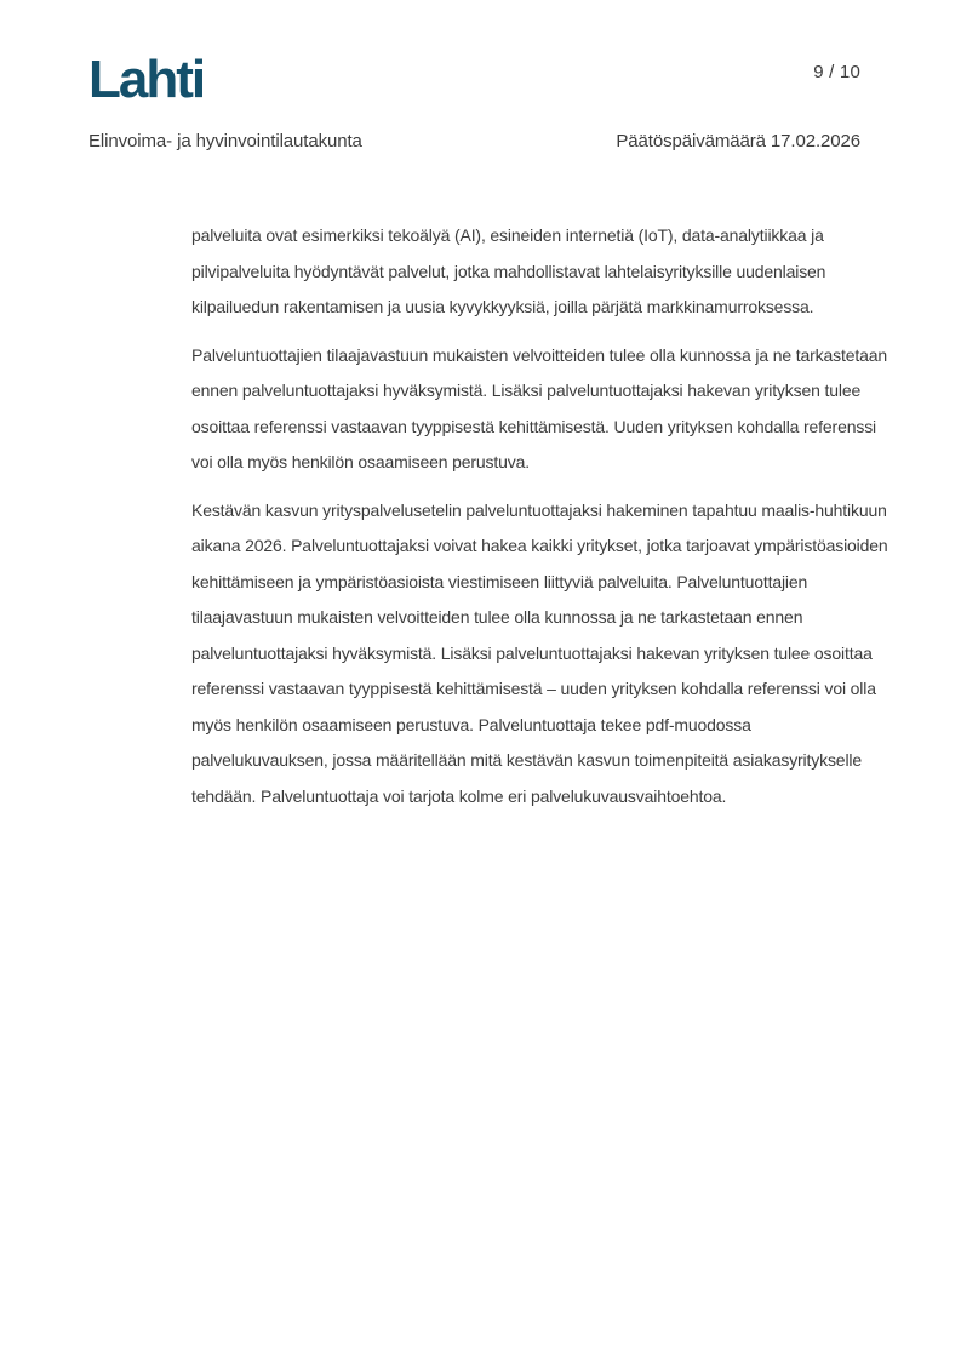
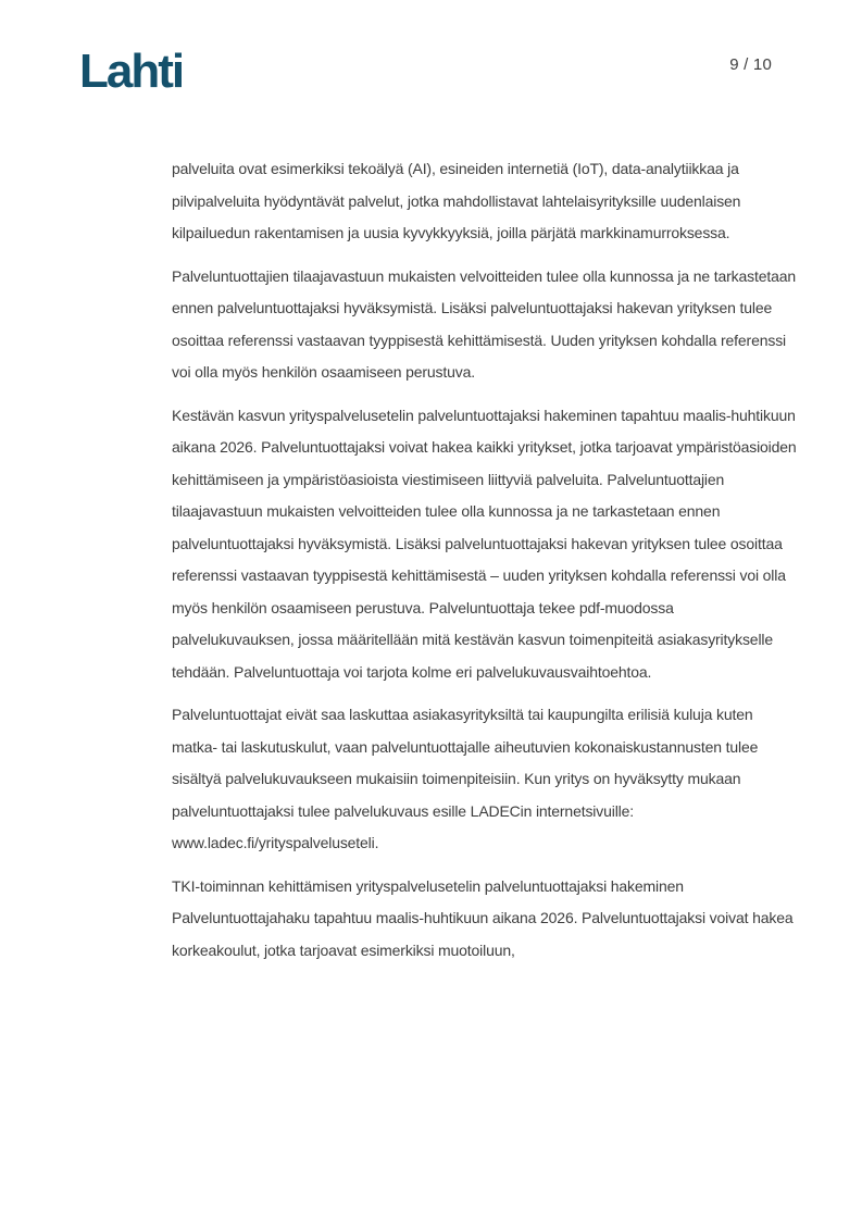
  Lahti
  9 / 10
- Elinvoima- ja hyvinvointilautakunta
- Päätöspäivämäärä 17.02.2026
  palveluita ovat esimerkiksi tekoälyä (AI), esineiden internetiä (IoT), data-analytiikkaa ja pilvipalveluita hyödyntävät palvelut, jotka mahdollistavat lahtelaisyrityksille uudenlaisen kilpailuedun rakentamisen ja uusia kyvykkyyksiä, joilla pärjätä markkinamurroksessa.
  Palveluntuottajien tilaajavastuun mukaisten velvoitteiden tulee olla kunnossa ja ne tarkastetaan ennen palveluntuottajaksi hyväksymistä. Lisäksi palveluntuottajaksi hakevan yrityksen tulee osoittaa referenssi vastaavan tyyppisestä kehittämisestä. Uuden yrityksen kohdalla referenssi voi olla myös henkilön osaamiseen perustuva.
  Kestävän kasvun yrityspalvelusetelin palveluntuottajaksi hakeminen tapahtuu maalis-huhtikuun aikana 2026. Palveluntuottajaksi voivat hakea kaikki yritykset, jotka tarjoavat ympäristöasioiden kehittämiseen ja ympäristöasioista viestimiseen liittyviä palveluita. Palveluntuottajien tilaajavastuun mukaisten velvoitteiden tulee olla kunnossa ja ne tarkastetaan ennen palveluntuottajaksi hyväksymistä. Lisäksi palveluntuottajaksi hakevan yrityksen tulee osoittaa referenssi vastaavan tyyppisestä kehittämisestä – uuden yrityksen kohdalla referenssi voi olla myös henkilön osaamiseen perustuva. Palveluntuottaja tekee pdf-muodossa palvelukuvauksen, jossa määritellään mitä kestävän kasvun toimenpiteitä asiakasyritykselle tehdään. Palveluntuottaja voi tarjota kolme eri palvelukuvausvaihtoehtoa.
+ Palveluntuottajat eivät saa laskuttaa asiakasyrityksiltä tai kaupungilta erilisiä kuluja kuten matka- tai laskutuskulut, vaan palveluntuottajalle aiheutuvien kokonaiskustannusten tulee sisältyä palvelukuvaukseen mukaisiin toimenpiteisiin. Kun yritys on hyväksytty mukaan palveluntuottajaksi tulee palvelukuvaus esille LADECin internetsivuille: www.ladec.fi/yrityspalveluseteli.
+ TKI-toiminnan kehittämisen yrityspalvelusetelin palveluntuottajaksi hakeminen
+ Palveluntuottajahaku tapahtuu maalis-huhtikuun aikana 2026. Palveluntuottajaksi voivat hakea korkeakoulut, jotka tarjoavat esimerkiksi muotoiluun,
